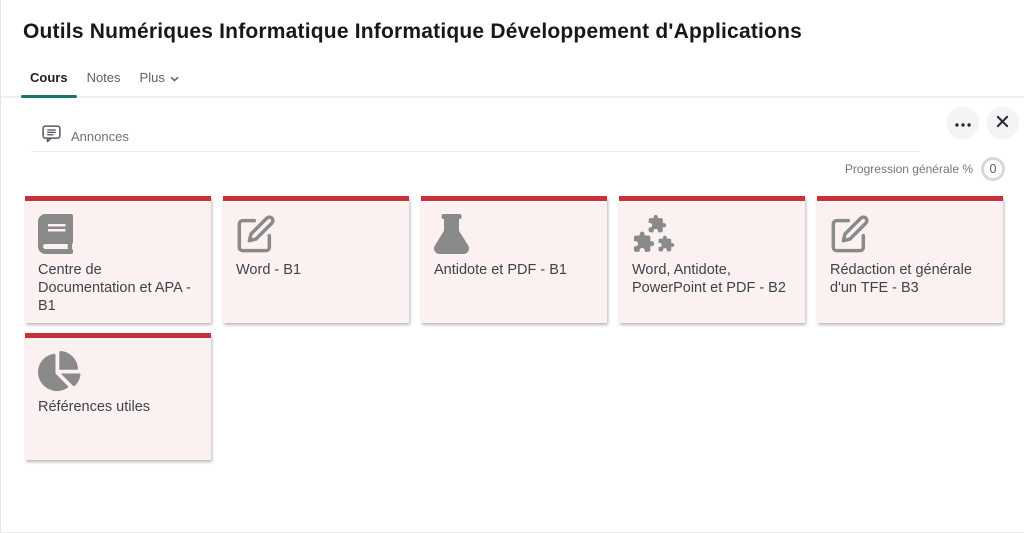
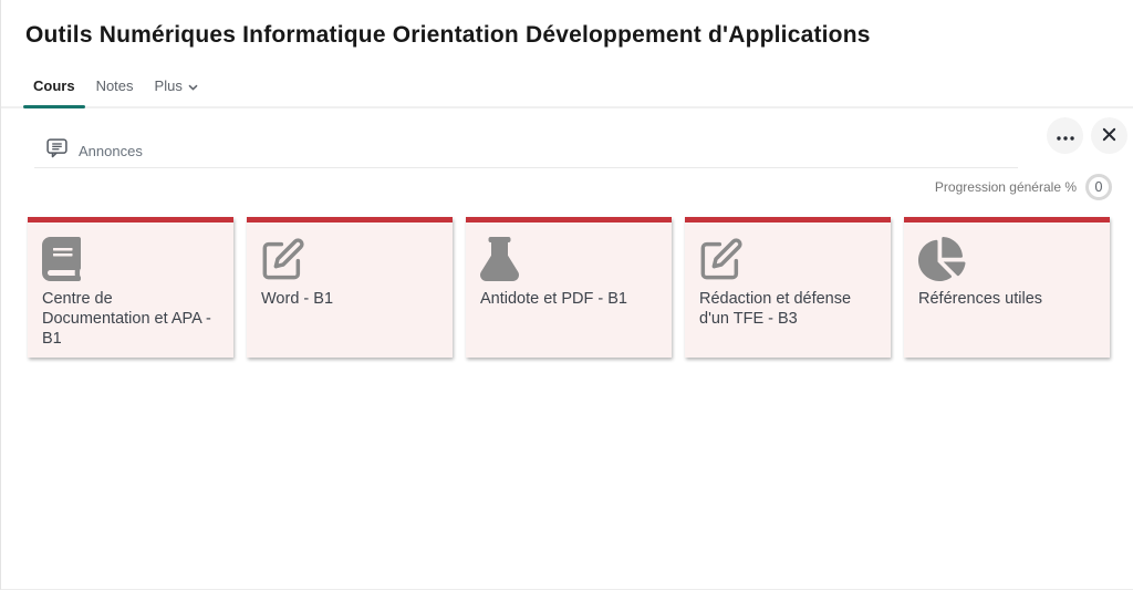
- Outils Numériques Informatique Informatique Développement d'Applications
+ Outils Numériques Informatique Orientation Développement d'Applications
  Cours
  Notes
  Plus
  Annonces
  Progression générale %
  0
  Centre de Documentation et APA - B1
  Word - B1
  Antidote et PDF - B1
- Word, Antidote, PowerPoint et PDF - B2
- Rédaction et générale d'un TFE - B3
+ Rédaction et défense d'un TFE - B3
  Références utiles
